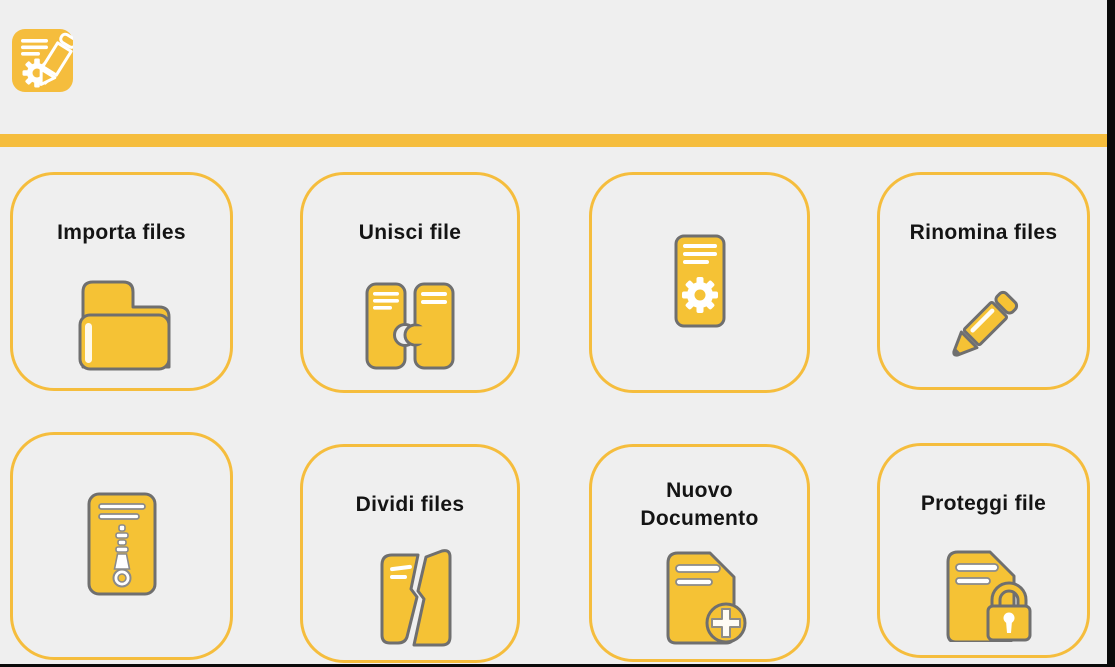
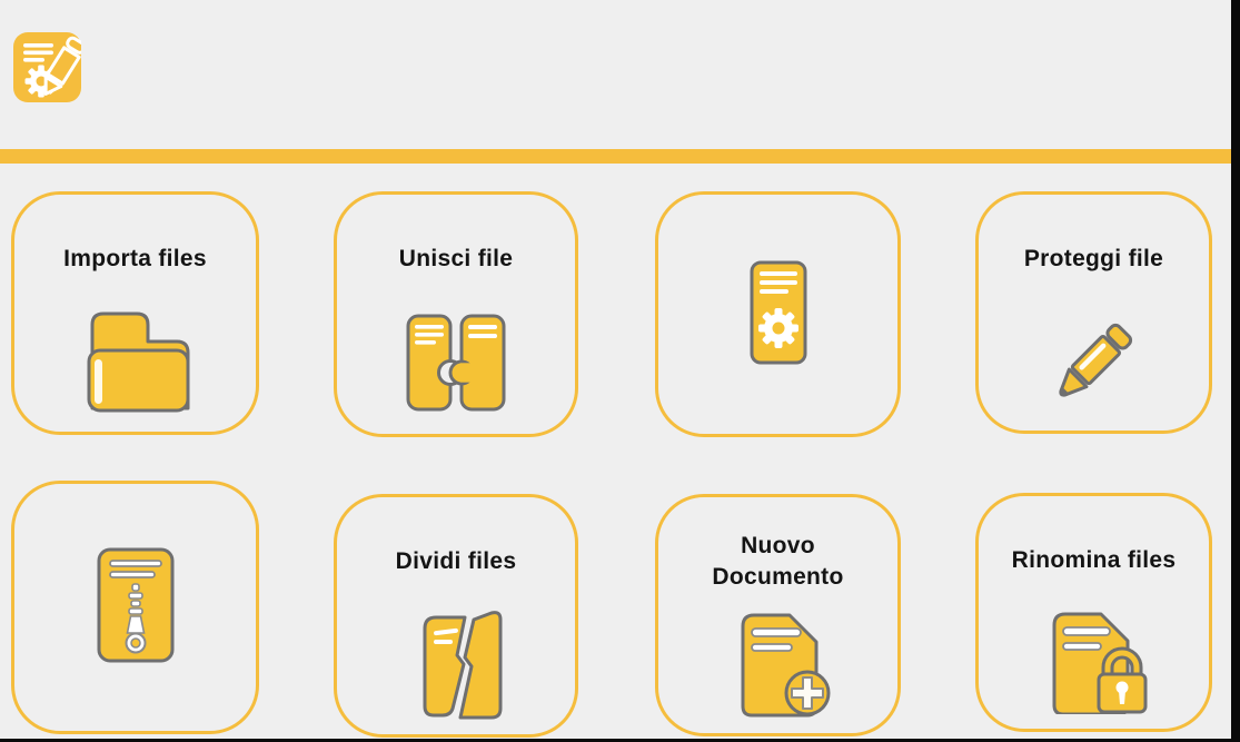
  Importa files
  Unisci file
- Rinomina files
+ Proteggi file
  Dividi files
  Nuovo
  Documento
- Proteggi file
+ Rinomina files
